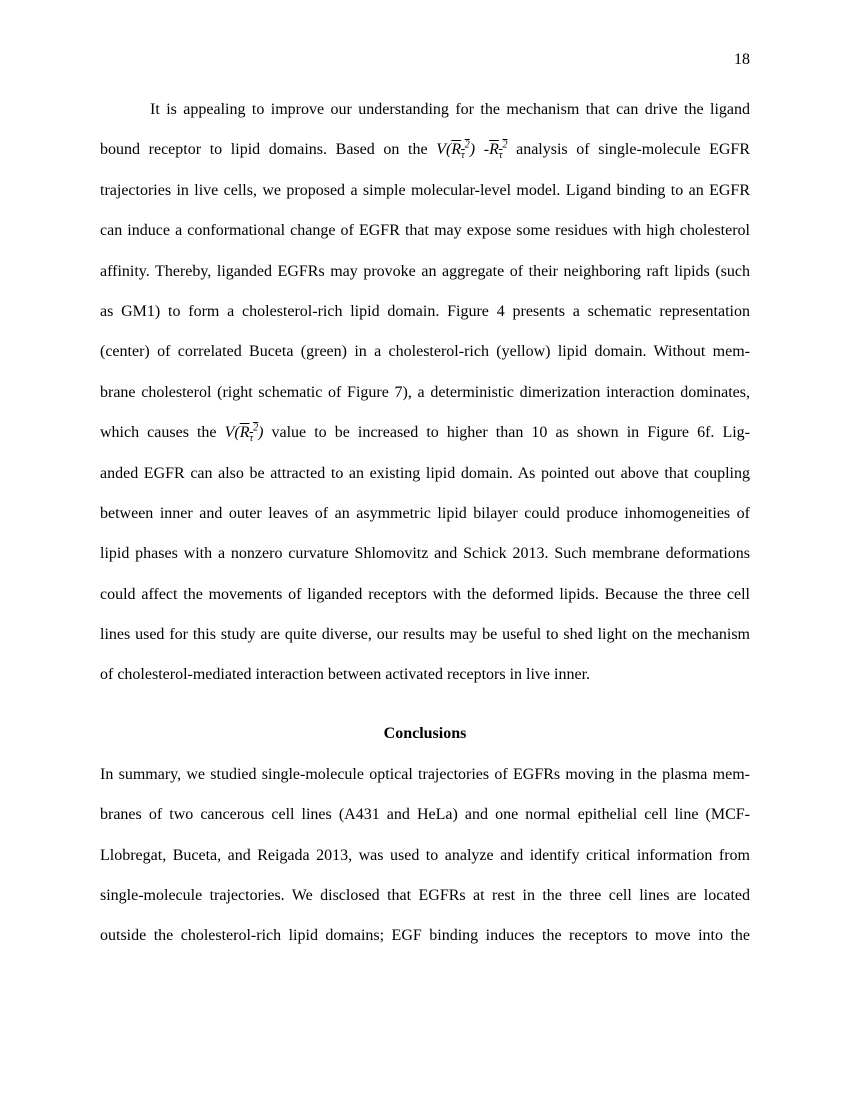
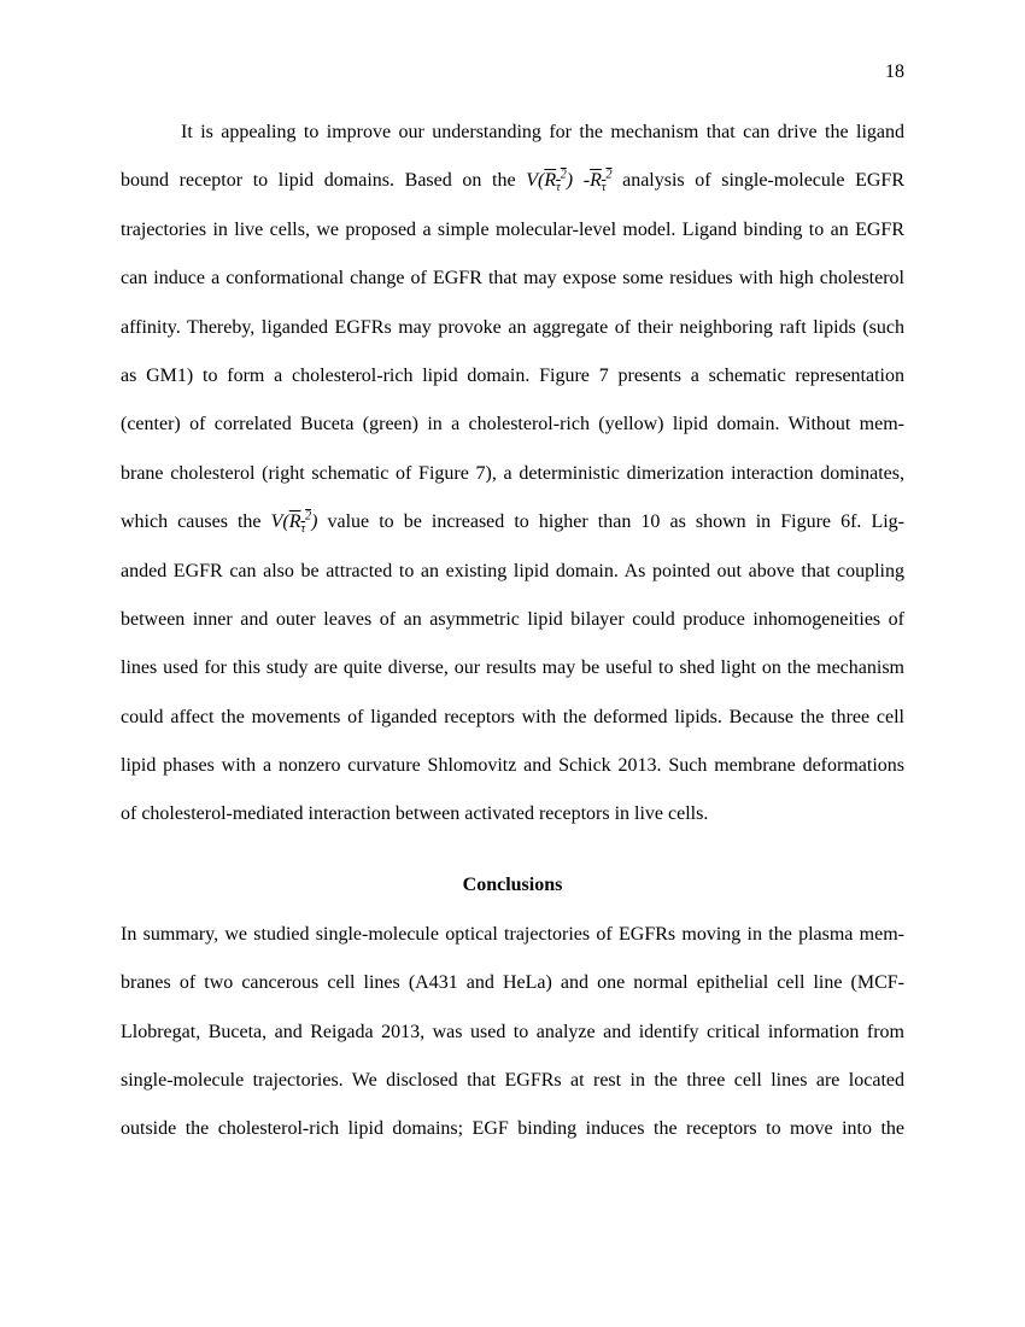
  18
  It is appealing to improve our understanding for the mechanism that can drive the ligand
  bound receptor to lipid domains. Based on the V(Rτ2) -Rτ2 analysis of single-molecule EGFR
  trajectories in live cells, we proposed a simple molecular-level model. Ligand binding to an EGFR
  can induce a conformational change of EGFR that may expose some residues with high cholesterol
  affinity. Thereby, liganded EGFRs may provoke an aggregate of their neighboring raft lipids (such
- as GM1) to form a cholesterol-rich lipid domain. Figure 4 presents a schematic representation
+ as GM1) to form a cholesterol-rich lipid domain. Figure 7 presents a schematic representation
  (center) of correlated Buceta (green) in a cholesterol-rich (yellow) lipid domain. Without mem-
  brane cholesterol (right schematic of Figure 7), a deterministic dimerization interaction dominates,
  which causes the V(Rτ2) value to be increased to higher than 10 as shown in Figure 6f. Lig-
  anded EGFR can also be attracted to an existing lipid domain. As pointed out above that coupling
  between inner and outer leaves of an asymmetric lipid bilayer could produce inhomogeneities of
- lipid phases with a nonzero curvature Shlomovitz and Schick 2013. Such membrane deformations
+ lines used for this study are quite diverse, our results may be useful to shed light on the mechanism
  could affect the movements of liganded receptors with the deformed lipids. Because the three cell
- lines used for this study are quite diverse, our results may be useful to shed light on the mechanism
+ lipid phases with a nonzero curvature Shlomovitz and Schick 2013. Such membrane deformations
- of cholesterol-mediated interaction between activated receptors in live inner.
+ of cholesterol-mediated interaction between activated receptors in live cells.
  Conclusions
  In summary, we studied single-molecule optical trajectories of EGFRs moving in the plasma mem-
  branes of two cancerous cell lines (A431 and HeLa) and one normal epithelial cell line (MCF-
  Llobregat, Buceta, and Reigada 2013, was used to analyze and identify critical information from
  single-molecule trajectories. We disclosed that EGFRs at rest in the three cell lines are located
  outside the cholesterol-rich lipid domains; EGF binding induces the receptors to move into the
